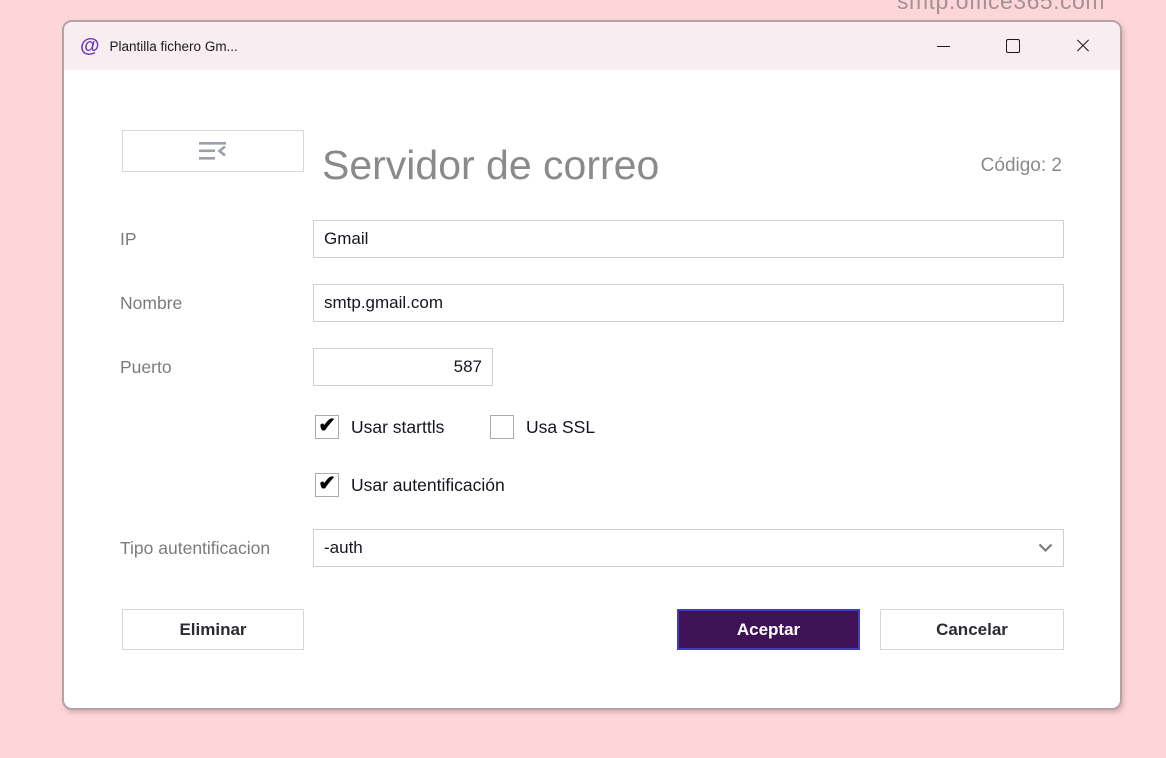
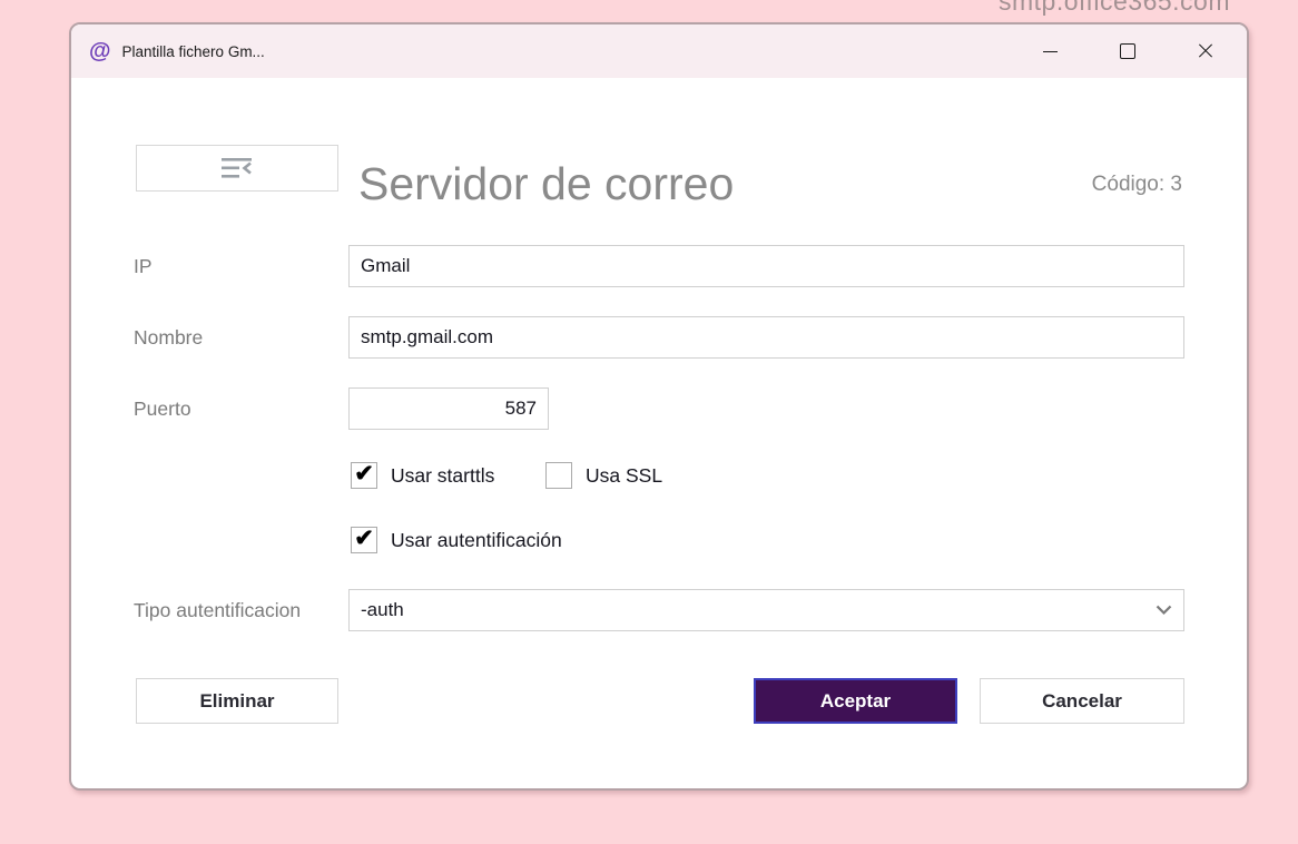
  smtp.office365.com
  @
  Plantilla fichero Gm...
  Servidor de correo
- Código: 2
+ Código: 3
  IP
  Gmail
  Nombre
  smtp.gmail.com
  Puerto
  587
  ✔
  Usar starttls
  Usa SSL
  ✔
  Usar autentificación
  Tipo autentificacion
  -auth
  Eliminar
  Aceptar
  Cancelar
